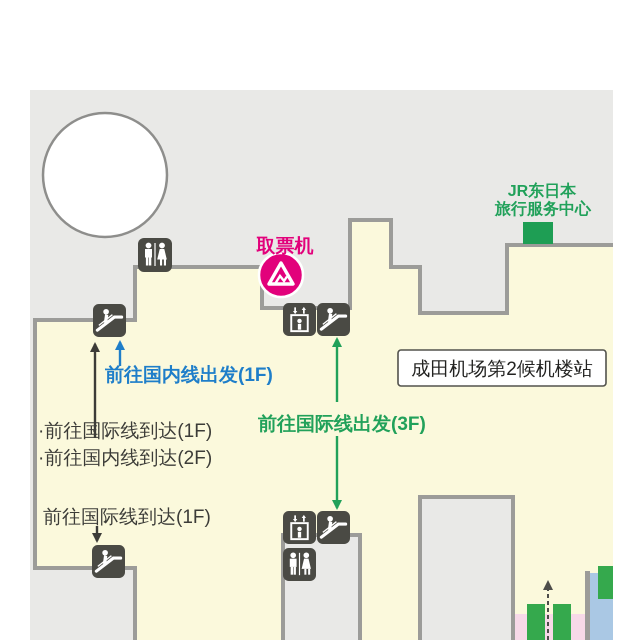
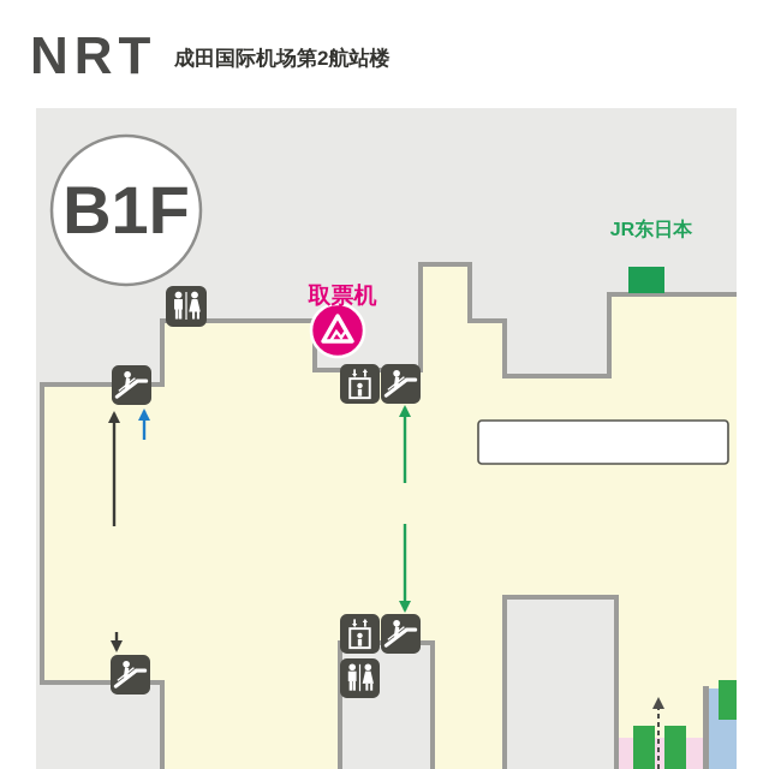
+ NRT
+ 成田国际机场第2航站楼
  取票机
+ B1F
  JR东日本
- 旅行服务中心
- 成田机场第2候机楼站
- 前往国内线出发(1F)
- ·前往国际线到达(1F)
- ·前往国内线到达(2F)
- 前往国际线出发(3F)
- 前往国际线到达(1F)
